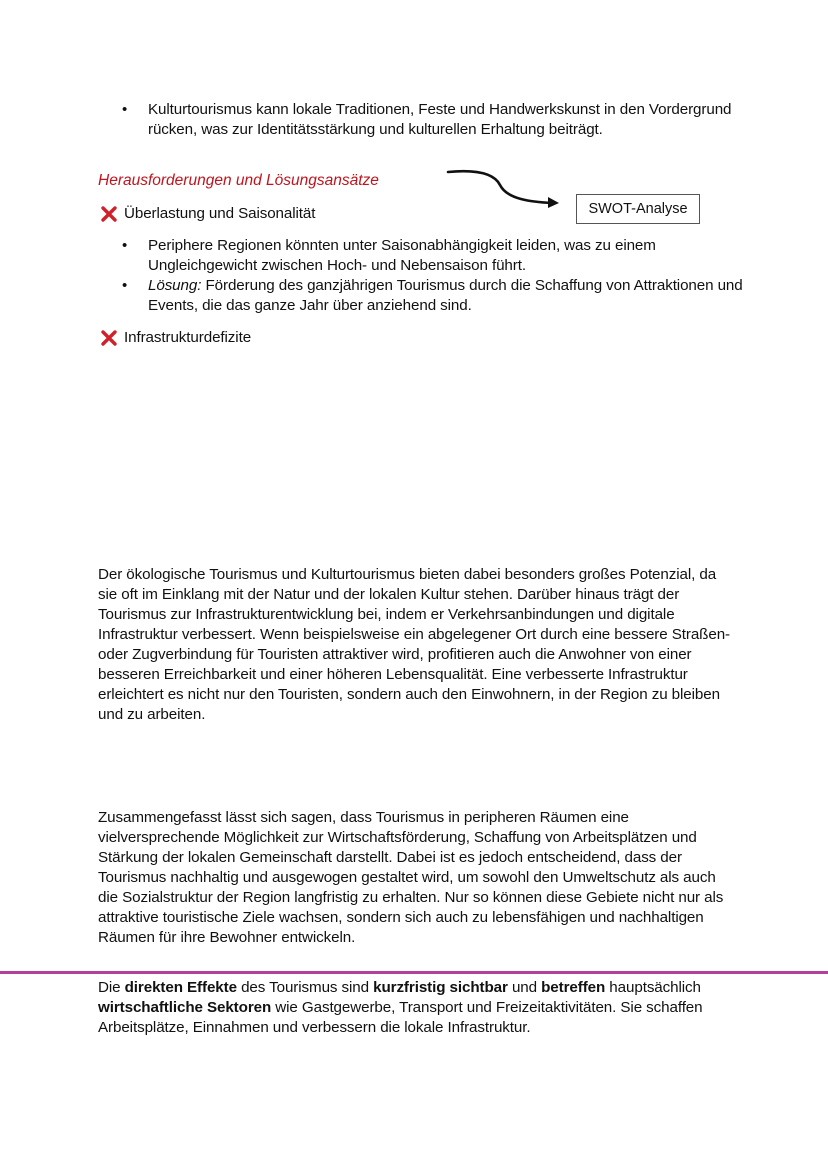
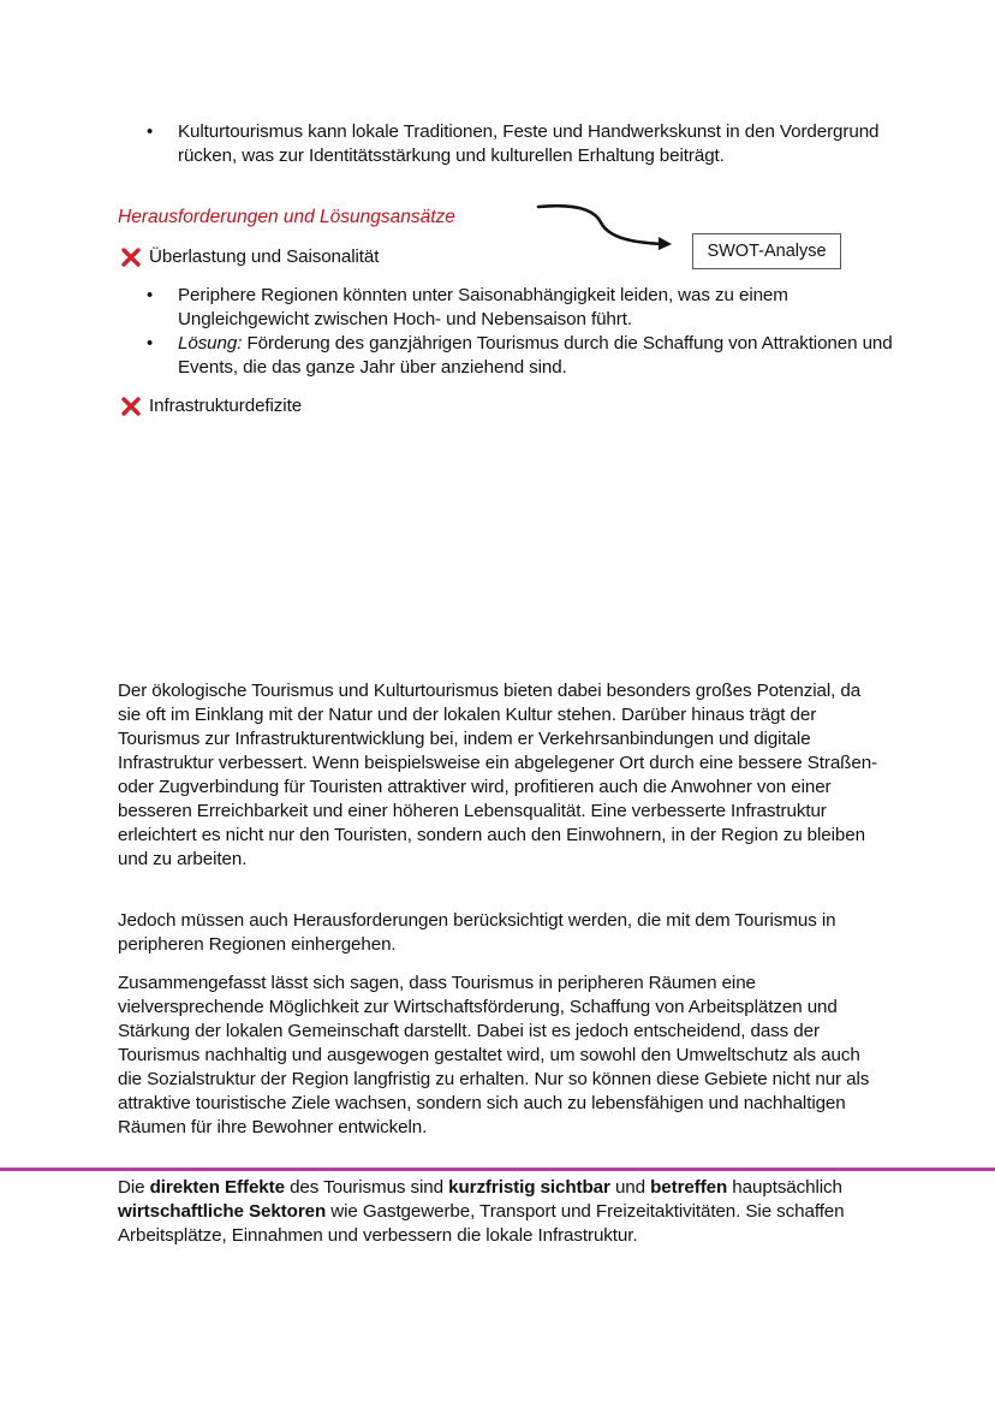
  Kulturtourismus kann lokale Traditionen, Feste und Handwerkskunst in den Vordergrund rücken, was zur Identitätsstärkung und kulturellen Erhaltung beiträgt.
  Herausforderungen und Lösungsansätze
  SWOT-Analyse
  Überlastung und Saisonalität
  Periphere Regionen könnten unter Saisonabhängigkeit leiden, was zu einem Ungleichgewicht zwischen Hoch- und Nebensaison führt.
  Lösung: Förderung des ganzjährigen Tourismus durch die Schaffung von Attraktionen und Events, die das ganze Jahr über anziehend sind.
  Infrastrukturdefizite
  Der ökologische Tourismus und Kulturtourismus bieten dabei besonders großes Potenzial, da sie oft im Einklang mit der Natur und der lokalen Kultur stehen. Darüber hinaus trägt der Tourismus zur Infrastrukturentwicklung bei, indem er Verkehrsanbindungen und digitale Infrastruktur verbessert. Wenn beispielsweise ein abgelegener Ort durch eine bessere Straßen- oder Zugverbindung für Touristen attraktiver wird, profitieren auch die Anwohner von einer besseren Erreichbarkeit und einer höheren Lebensqualität. Eine verbesserte Infrastruktur erleichtert es nicht nur den Touristen, sondern auch den Einwohnern, in der Region zu bleiben und zu arbeiten.
+ Jedoch müssen auch Herausforderungen berücksichtigt werden, die mit dem Tourismus in peripheren Regionen einhergehen.
  Zusammengefasst lässt sich sagen, dass Tourismus in peripheren Räumen eine vielversprechende Möglichkeit zur Wirtschaftsförderung, Schaffung von Arbeitsplätzen und Stärkung der lokalen Gemeinschaft darstellt. Dabei ist es jedoch entscheidend, dass der Tourismus nachhaltig und ausgewogen gestaltet wird, um sowohl den Umweltschutz als auch die Sozialstruktur der Region langfristig zu erhalten. Nur so können diese Gebiete nicht nur als attraktive touristische Ziele wachsen, sondern sich auch zu lebensfähigen und nachhaltigen Räumen für ihre Bewohner entwickeln.
  Die direkten Effekte des Tourismus sind kurzfristig sichtbar und betreffen hauptsächlich wirtschaftliche Sektoren wie Gastgewerbe, Transport und Freizeitaktivitäten. Sie schaffen Arbeitsplätze, Einnahmen und verbessern die lokale Infrastruktur.
